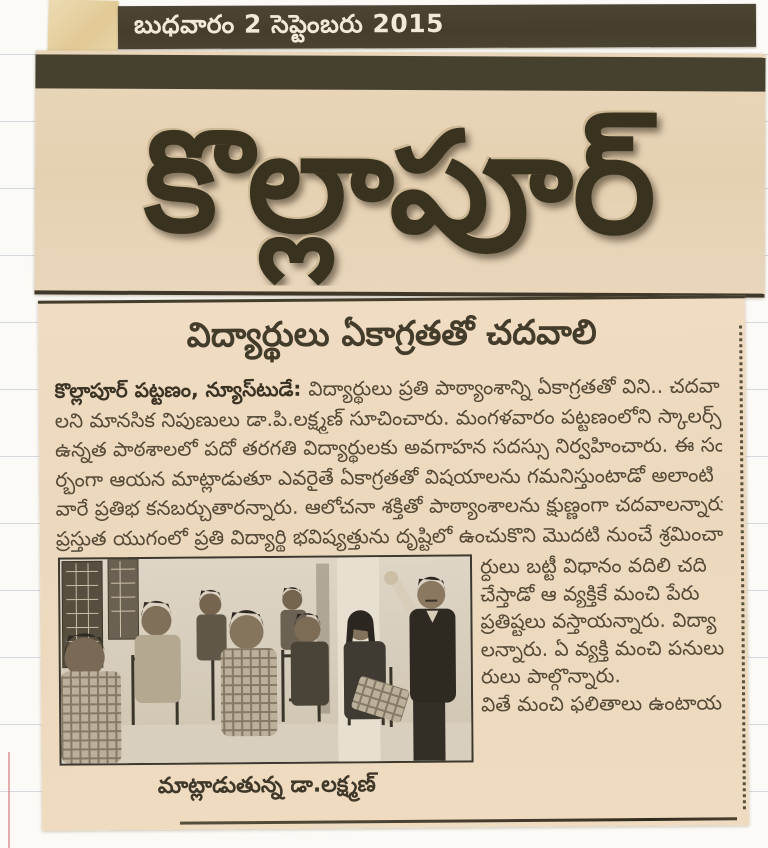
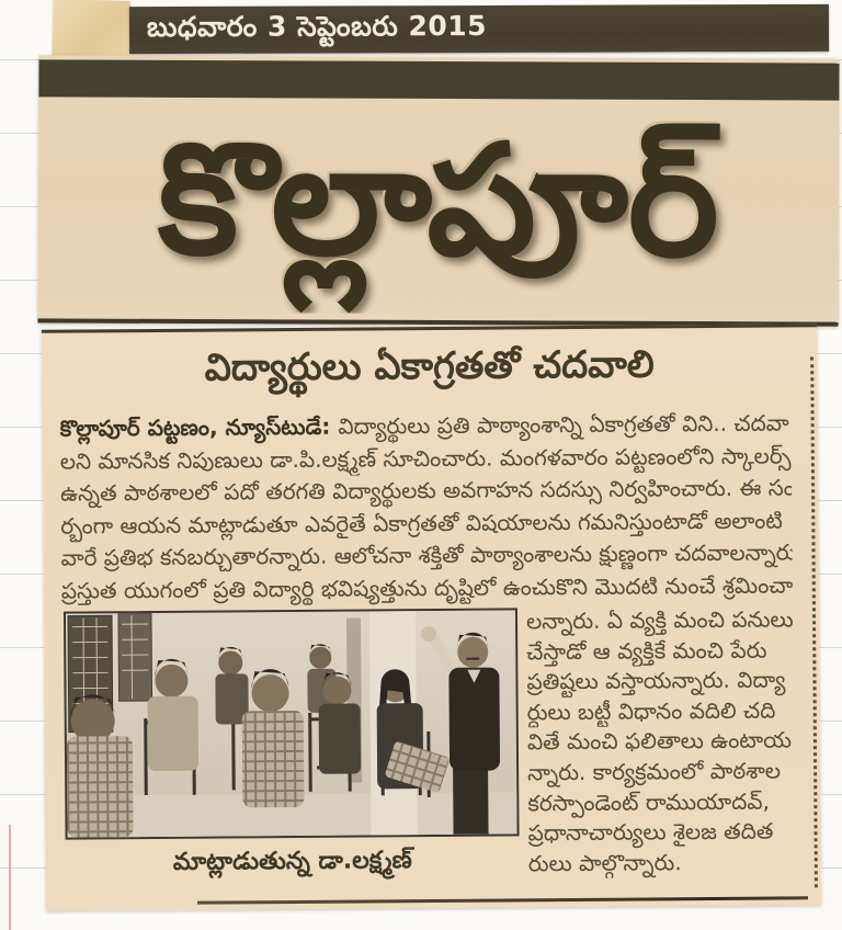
- బుధవారం 2 సెప్టెంబరు 2015
+ బుధవారం 3 సెప్టెంబరు 2015
  కొల్లాపూర్
  విద్యార్థులు ఏకాగ్రతతో చదవాలి
  కొల్లాపూర్ పట్టణం, న్యూస్‌టుడే: విద్యార్థులు ప్రతి పాఠ్యాంశాన్ని ఏకాగ్రతతో విని.. చదవా
  లని మానసిక నిపుణులు డా.పి.లక్ష్మణ్ సూచించారు. మంగళవారం పట్టణంలోని స్కాలర్స్
  ఉన్నత పాఠశాలలో పదో తరగతి విద్యార్థులకు అవగాహన సదస్సు నిర్వహించారు. ఈ సం
  ర్భంగా ఆయన మాట్లాడుతూ ఎవరైతే ఏకాగ్రతతో విషయాలను గమనిస్తుంటాడో అలాంటి
  వారే ప్రతిభ కనబర్చుతారన్నారు. ఆలోచనా శక్తితో పాఠ్యాంశాలను క్షుణ్ణంగా చదవాలన్నారు
  ప్రస్తుత యుగంలో ప్రతి విద్యార్థి భవిష్యత్తును దృష్టిలో ఉంచుకొని మొదటి నుంచే శ్రమించా
  మాట్లాడుతున్న డా.లక్ష్మణ్
- ర్ధులు బట్టీ విధానం వదిలి చది
+ లన్నారు. ఏ వ్యక్తి మంచి పనులు
  చేస్తాడో ఆ వ్యక్తికే మంచి పేరు
  ప్రతిష్టలు వస్తాయన్నారు. విద్యా
- లన్నారు. ఏ వ్యక్తి మంచి పనులు
+ ర్ధులు బట్టీ విధానం వదిలి చది
- రులు పాల్గొన్నారు.
+ వితే మంచి ఫలితాలు ఉంటాయ
+ న్నారు. కార్యక్రమంలో పాఠశాల
+ కరస్పాండెంట్ రాముయాదవ్,
+ ప్రధానాచార్యులు శైలజ తదిత
- వితే మంచి ఫలితాలు ఉంటాయ
+ రులు పాల్గొన్నారు.
